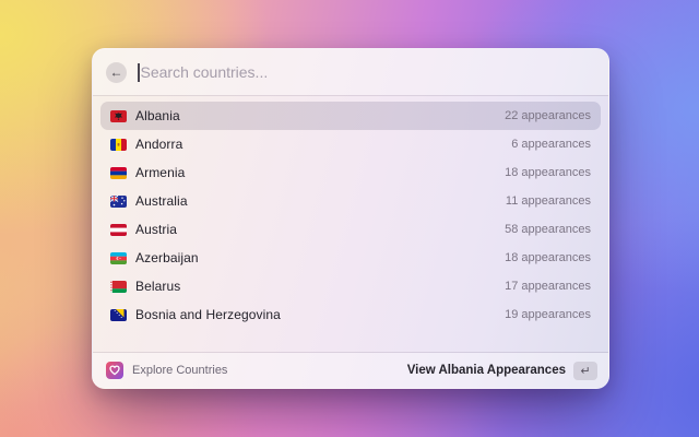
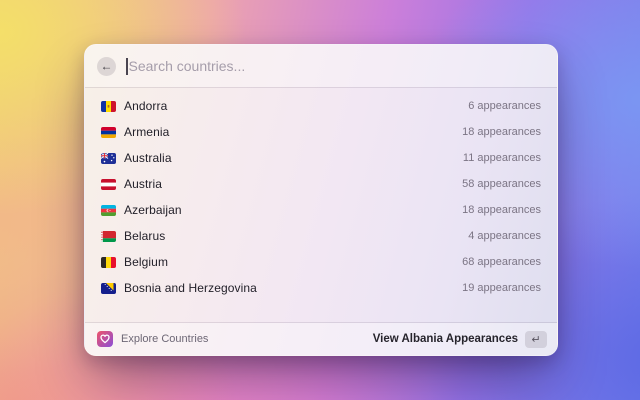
  ←
  Search countries...
- Albania
- 22 appearances
  Andorra
  6 appearances
  Armenia
  18 appearances
  Australia
  11 appearances
  Austria
  58 appearances
  Azerbaijan
  18 appearances
  Belarus
- 17 appearances
+ 4 appearances
+ Belgium
+ 68 appearances
  Bosnia and Herzegovina
  19 appearances
  Explore Countries
  View Albania Appearances
  ↵
